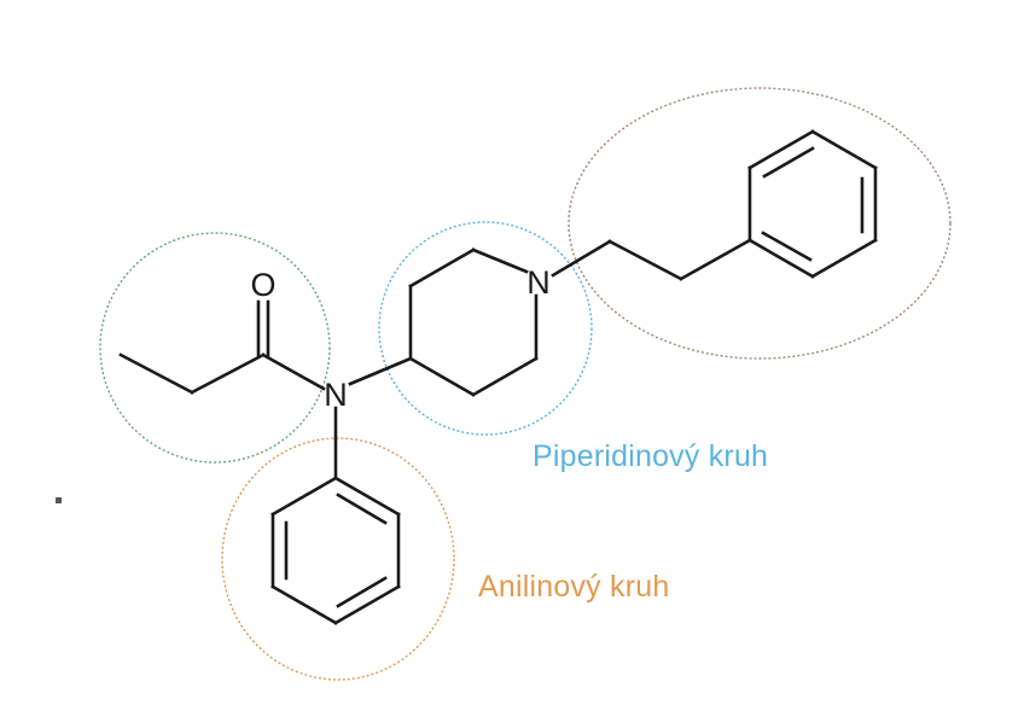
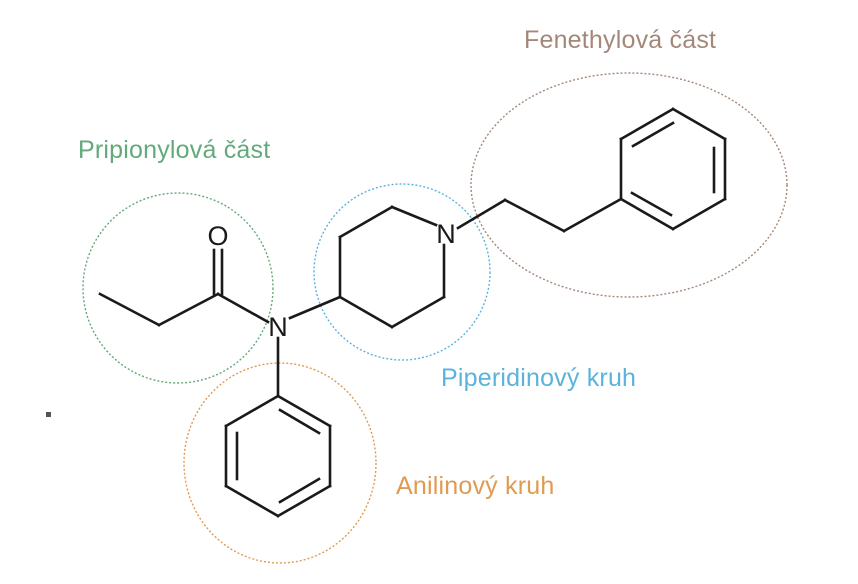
  O
  N
  N
+ Fenethylová část
+ Pripionylová část
  Piperidinový kruh
  Anilinový kruh
